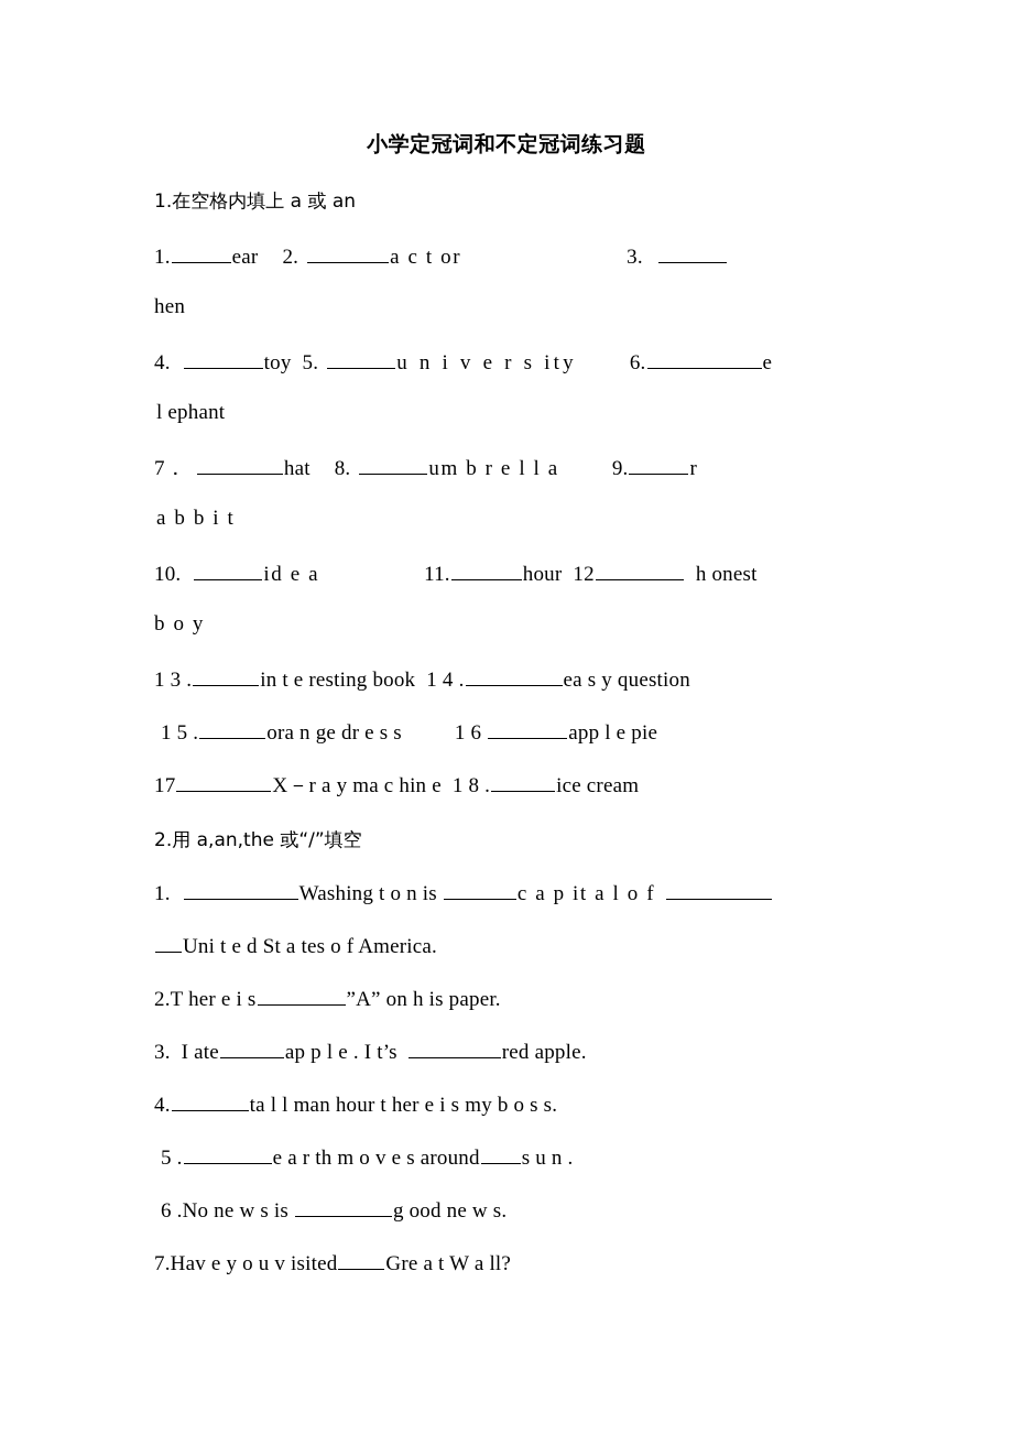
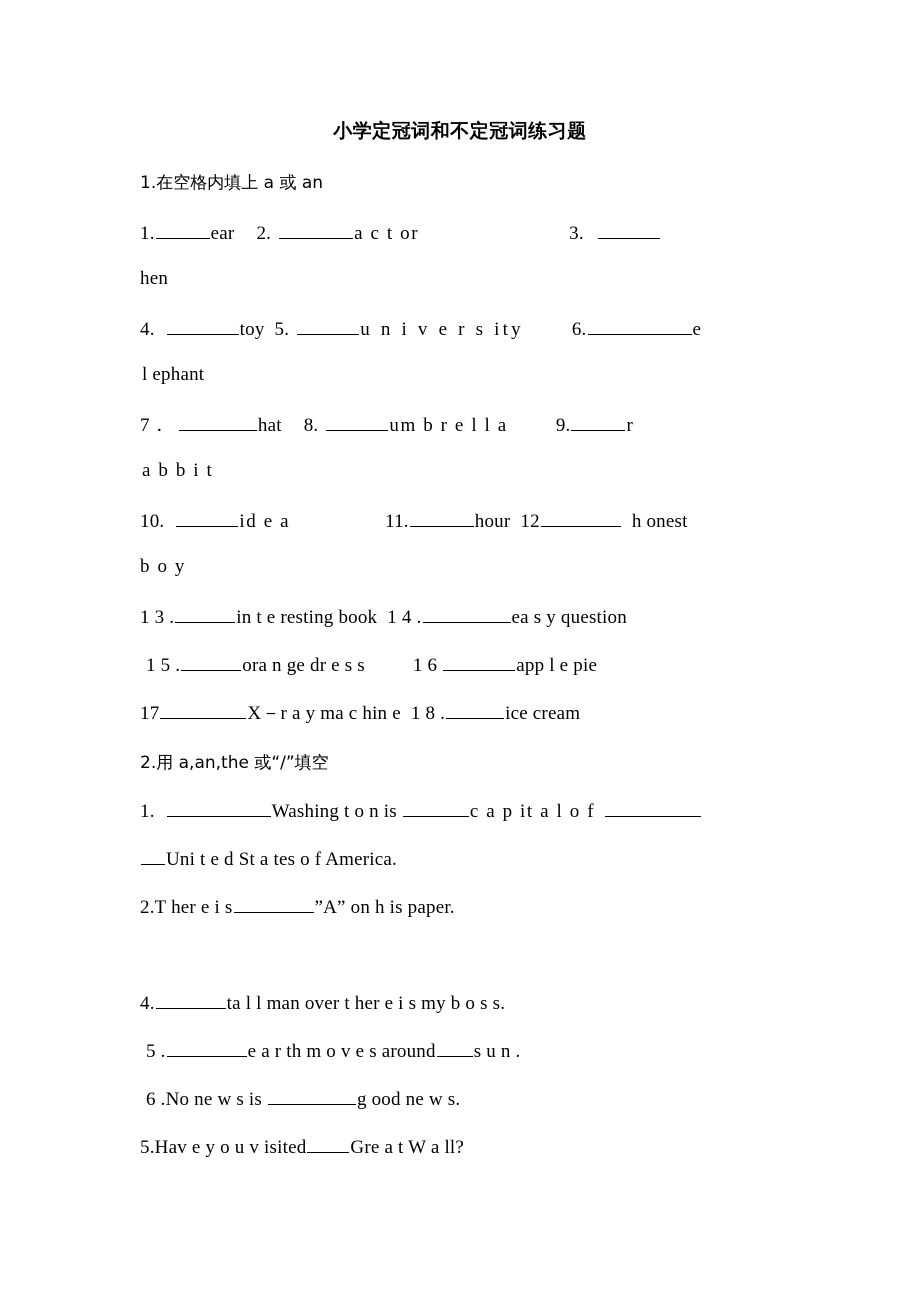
  小学定冠词和不定冠词练习题
  1.在空格内填上 a 或 an
  1. ear 2. a c t or 3.
  hen
  4. toy 5. u n i v e r s ity 6. e
  l ephant
  7． hat 8. um b r e l l a 9. r
  a b b i t
  10. id e a 11. hour 12 h onest
  b o y
  1 3 . in t e resting book 1 4 . ea s y question
  1 5 . ora n ge dr e s s 1 6 app l e pie
  17 X－r a y ma c hin e 1 8 . ice cream
  2.用 a,an,the 或“/”填空
  1. Washing t o n is c a p it a l o f
  Uni t e d St a tes o f America.
  2.T her e i s ”A” on h is paper.
- 3. I ate ap p l e . I t’s red apple.
- 4. ta l l man hour t her e i s my b o s s.
+ 4. ta l l man over t her e i s my b o s s.
  5 . e a r th m o v e s around s u n .
  6 .No ne w s is g ood ne w s.
- 7.Hav e y o u v isited Gre a t W a ll?
+ 5.Hav e y o u v isited Gre a t W a ll?
